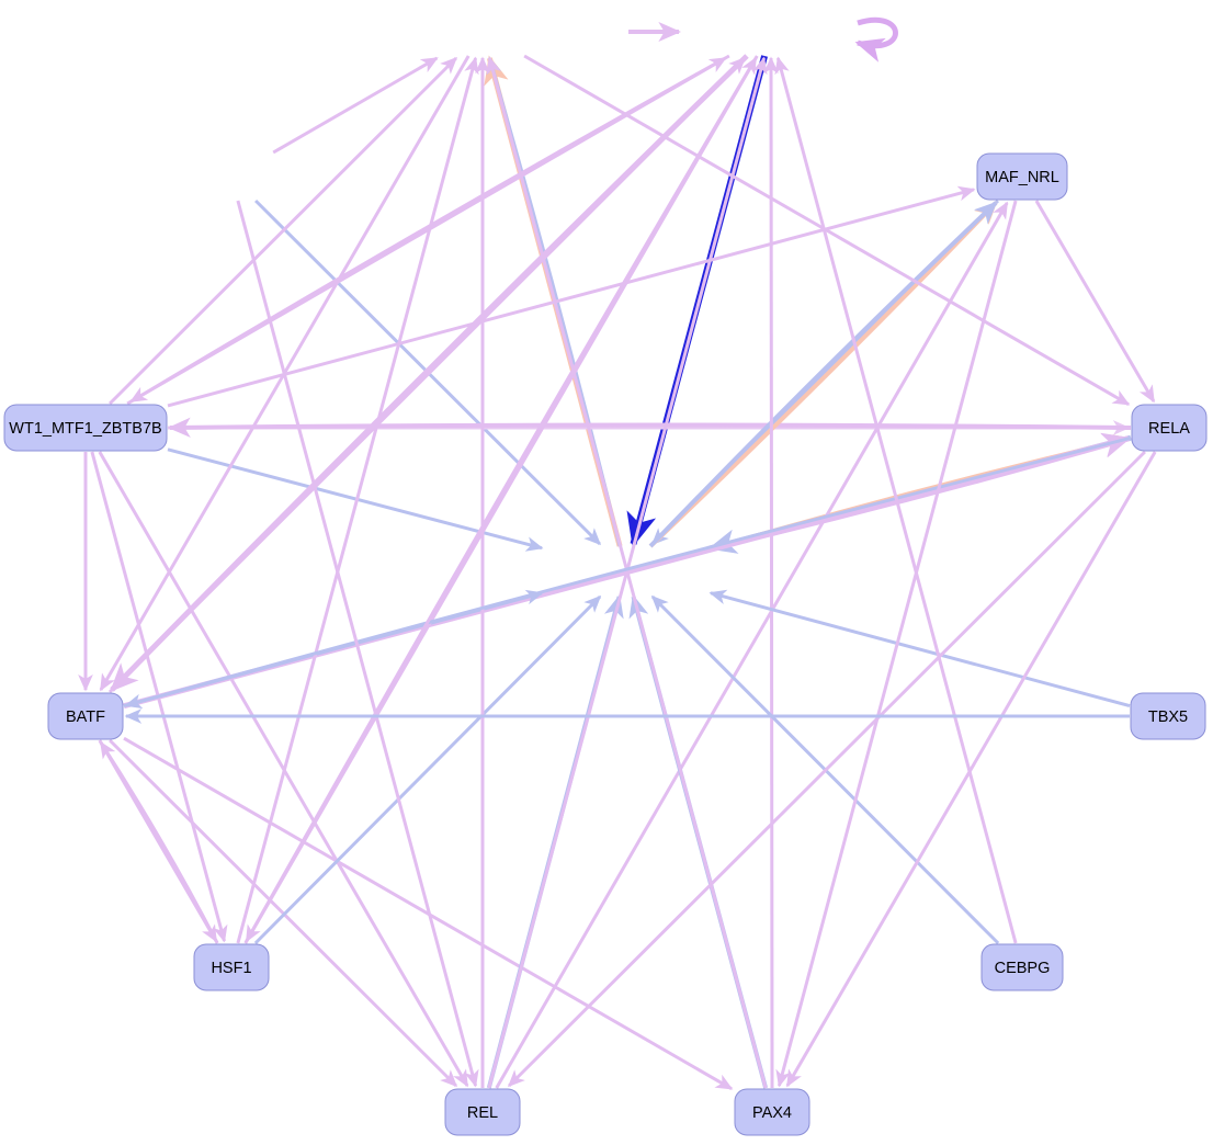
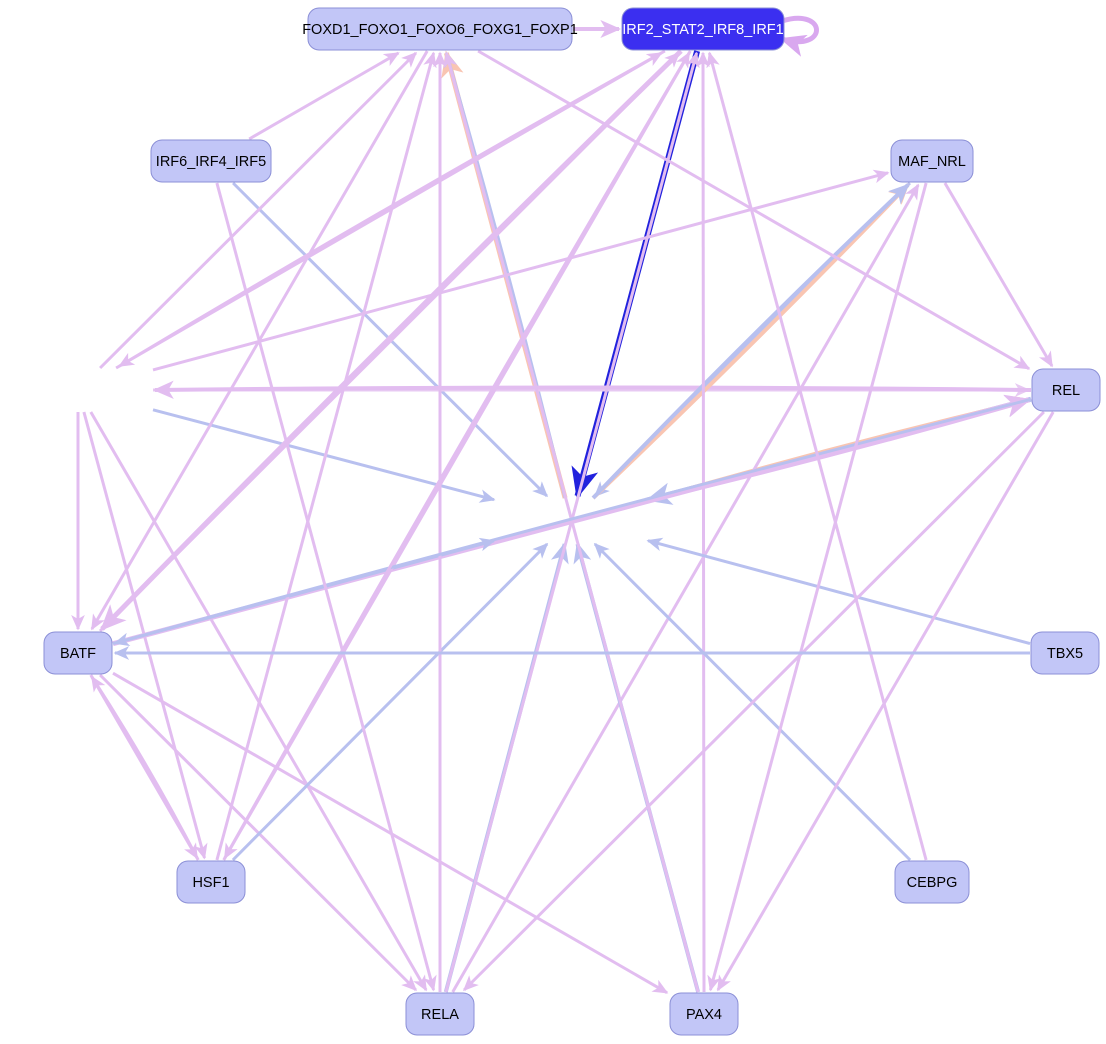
+ FOXD1_FOXO1_FOXO6_FOXG1_FOXP1
+ IRF2_STAT2_IRF8_IRF1
+ IRF6_IRF4_IRF5
  MAF_NRL
- WT1_MTF1_ZBTB7B
- RELA
+ REL
  BATF
  TBX5
  HSF1
  CEBPG
- REL
+ RELA
  PAX4
